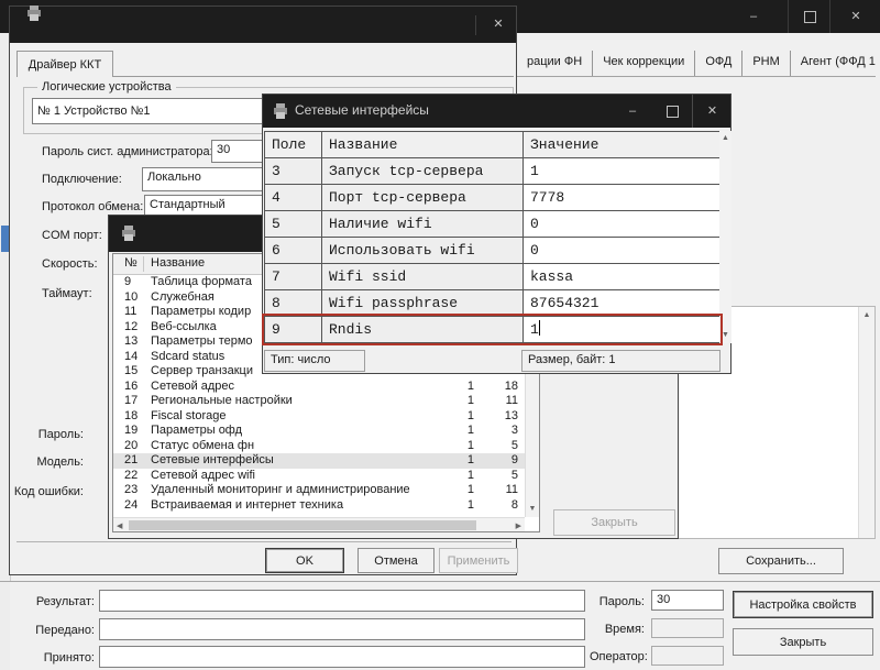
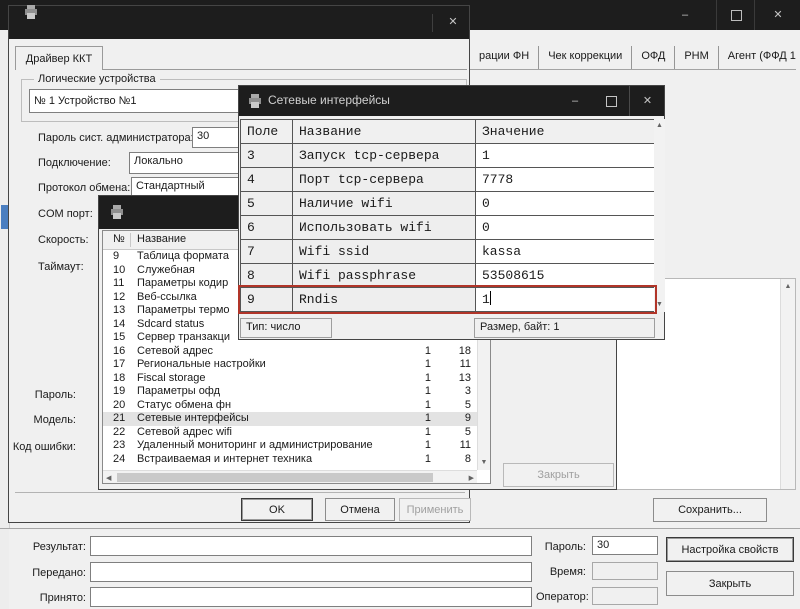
  –
  ✕
  рации ФН
  Чек коррекции
  ОФД
  РНМ
  Агент (ФФД 1
  Сохранить...
  Результат:
  Передано:
  Принято:
  Пароль:
  30
  Время:
  Оператор:
  Настройка свойств
  Закрыть
  ✕
  Драйвер ККТ
  Логические устройства
  № 1 Устройство №1
  Пароль сист. администратора
  30
  Подключение:
  Локально
  Протокол обмена:
  Стандартный
  COM порт:
  Скорость:
  Таймаут:
  Пароль:
  Модель:
  Код ошибки:
  OK
  Отмена
  Применить
  №
  Название
  9
  Таблица формата
  10
  Служебная
  11
  Параметры кодир
  12
  Веб-ссылка
  13
  Параметры термо
  14
  Sdcard status
  15
  Сервер транзакци
  16
  Сетевой адрес
  1
  18
  17
  Региональные настройки
  1
  11
  18
  Fiscal storage
  1
  13
  19
  Параметры офд
  1
  3
  20
  Статус обмена фн
  1
  5
  21
  Сетевые интерфейсы
  1
  9
  22
  Сетевой адрес wifi
  1
  5
  23
  Удаленный мониторинг и администрирование
  1
  11
  24
  Встраиваемая и интернет техника
  1
  8
  Закрыть
  Сетевые интерфейсы
  –
  ✕
  Поле
  Название
  Значение
  3
  Запуск tcp-сервера
  1
  4
  Порт tcp-сервера
  7778
  5
  Наличие wifi
  0
  6
  Использовать wifi
  0
  7
  Wifi ssid
  kassa
  8
  Wifi passphrase
- 87654321
+ 53508615
  9
  Rndis
  1
  Тип: число
  Размер, байт: 1
